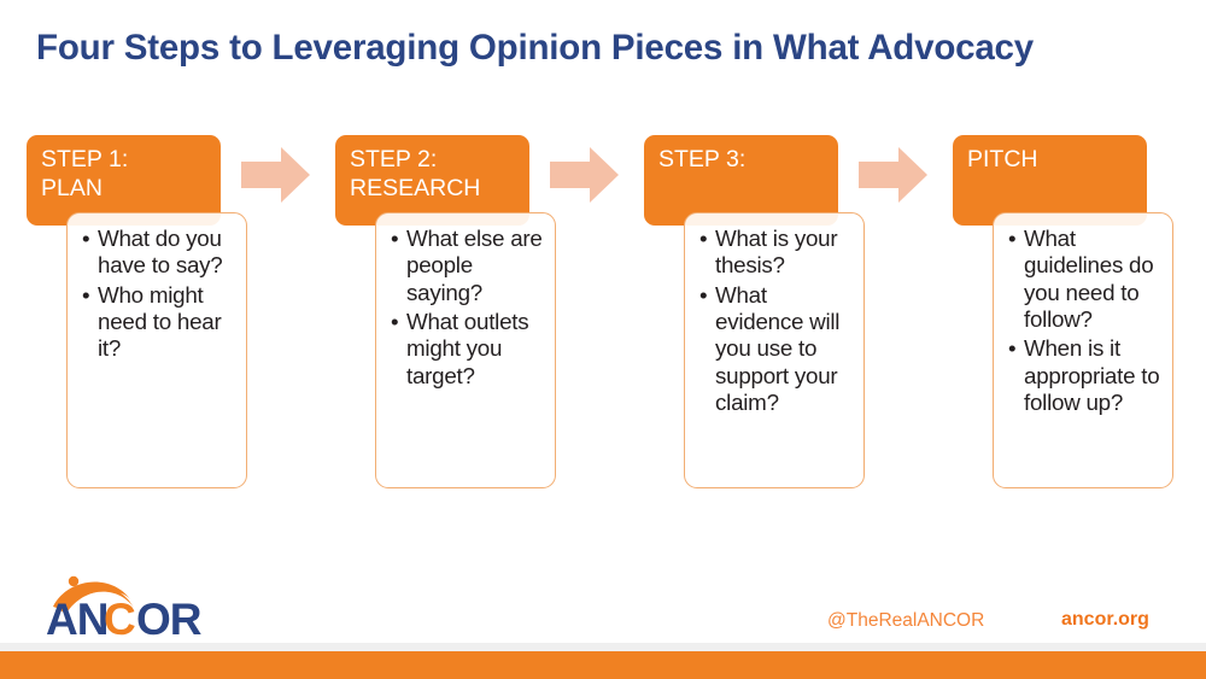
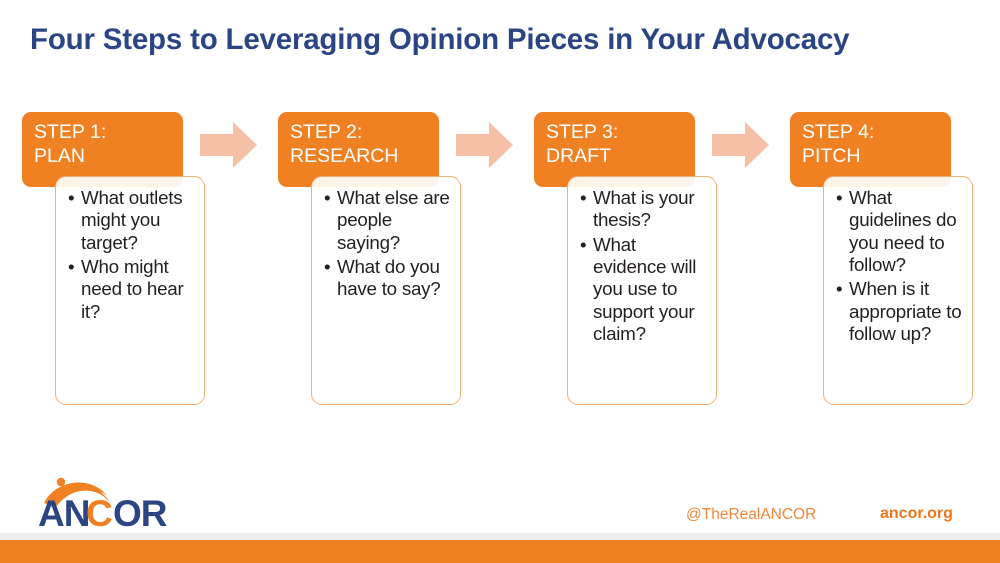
- Four Steps to Leveraging Opinion Pieces in What Advocacy
+ Four Steps to Leveraging Opinion Pieces in Your Advocacy
  STEP 1:
  PLAN
  •
- What do you have to say?
+ What outlets might you target?
  •
  Who might need to hear it?
  STEP 2:
  RESEARCH
  •
  What else are people saying?
  •
- What outlets might you target?
+ What do you have to say?
  STEP 3:
+ DRAFT
  •
  What is your thesis?
  •
  What evidence will you use to support your claim?
+ STEP 4:
  PITCH
  •
  What guidelines do you need to follow?
  •
  When is it appropriate to follow up?
  AN
  C
  OR
  @TheRealANCOR
  ancor.org
